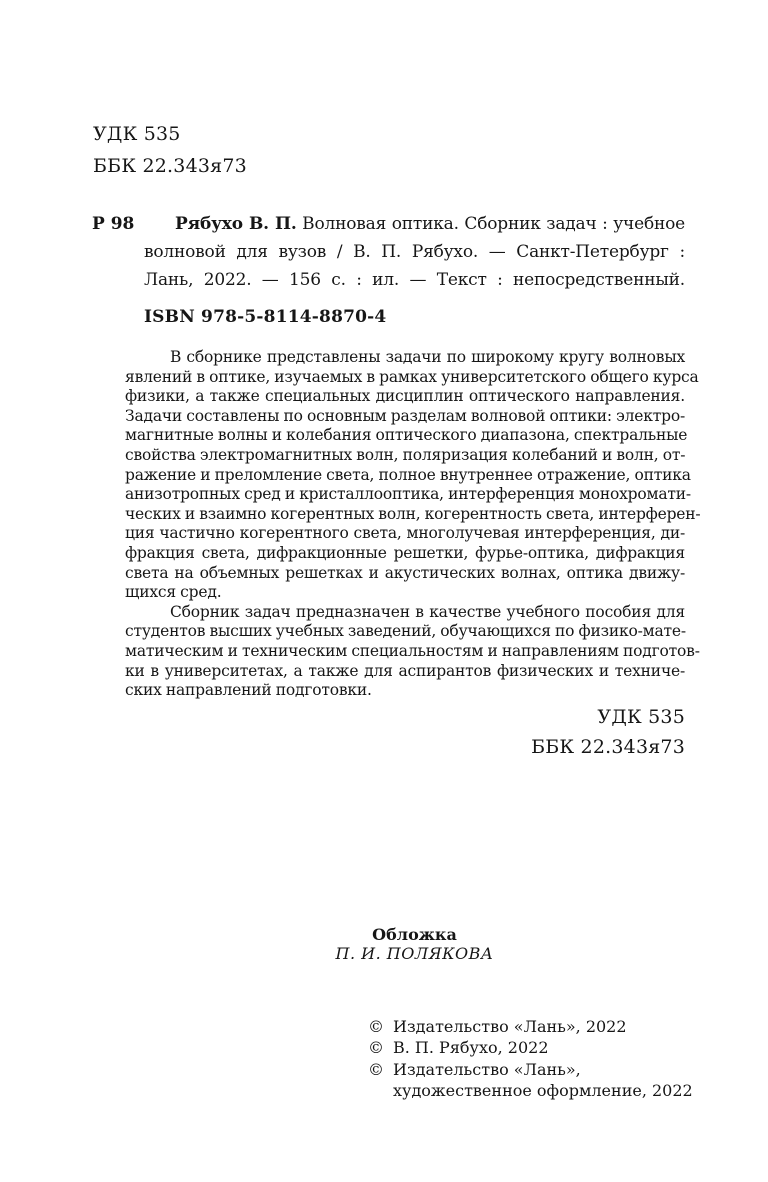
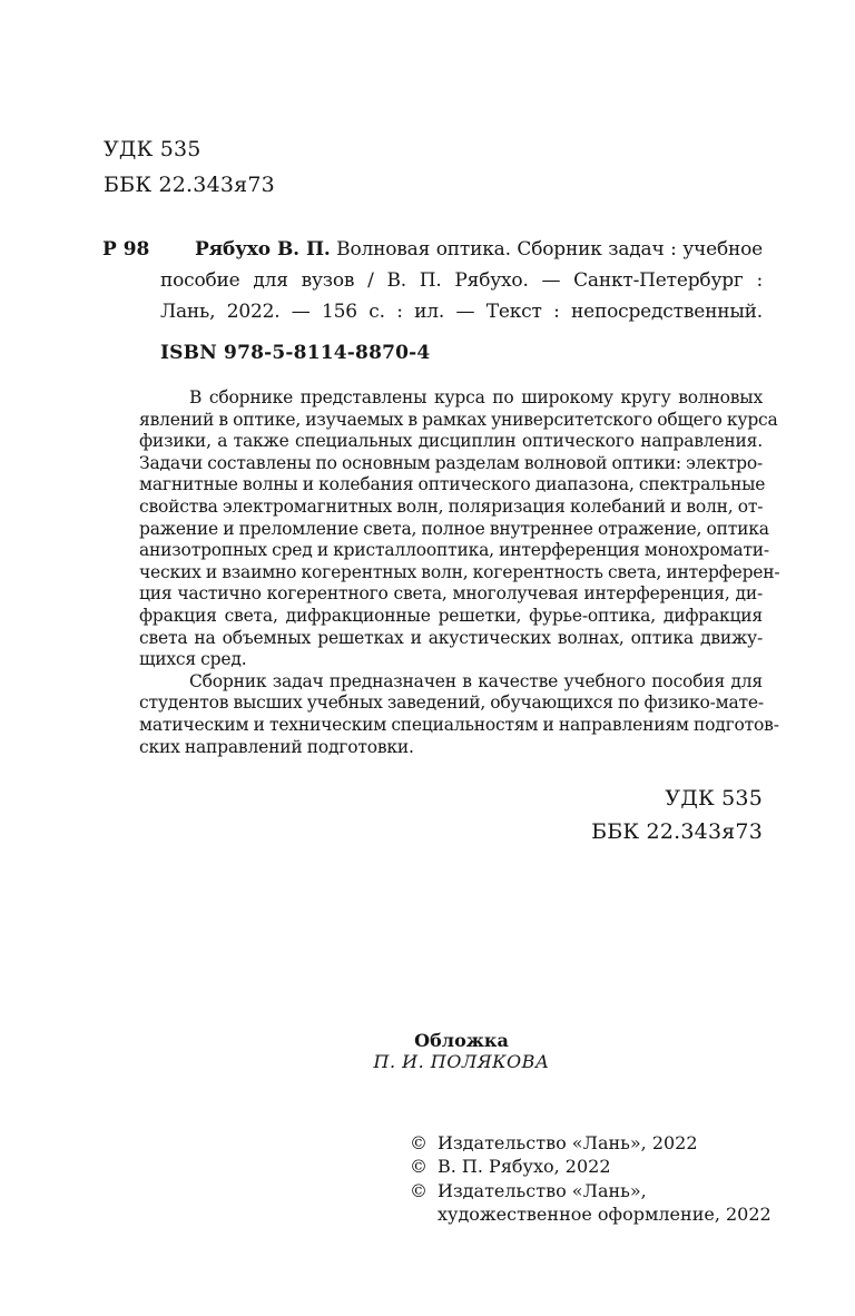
  УДК 535
  ББК 22.343я73
  Р 98
  Рябухо В. П. Волновая оптика. Сборник задач : учебное
- волновой для вузов / В. П. Рябухо. — Санкт-Петербург :
+ пособие для вузов / В. П. Рябухо. — Санкт-Петербург :
  Лань, 2022. — 156 с. : ил. — Текст : непосредственный.
  ISBN 978-5-8114-8870-4
- В сборнике представлены задачи по широкому кругу волновых
+ В сборнике представлены курса по широкому кругу волновых
  явлений в оптике, изучаемых в рамках университетского общего курса
  физики, а также специальных дисциплин оптического направления.
  Задачи составлены по основным разделам волновой оптики: электро-
  магнитные волны и колебания оптического диапазона, спектральные
  свойства электромагнитных волн, поляризация колебаний и волн, от-
  ражение и преломление света, полное внутреннее отражение, оптика
  анизотропных сред и кристаллооптика, интерференция монохромати-
  ческих и взаимно когерентных волн, когерентность света, интерферен-
  ция частично когерентного света, многолучевая интерференция, ди-
  фракция света, дифракционные решетки, фурье-оптика, дифракция
  света на объемных решетках и акустических волнах, оптика движу-
  щихся сред.
  Сборник задач предназначен в качестве учебного пособия для
  студентов высших учебных заведений, обучающихся по физико-мате-
  матическим и техническим специальностям и направлениям подготов-
- ки в университетах, а также для аспирантов физических и техниче-
  ских направлений подготовки.
  УДК 535
  ББК 22.343я73
  Обложка
  П. И. ПОЛЯКОВА
  ©
  Издательство «Лань», 2022
  ©
  В. П. Рябухо, 2022
  ©
  Издательство «Лань»,
  художественное оформление, 2022
